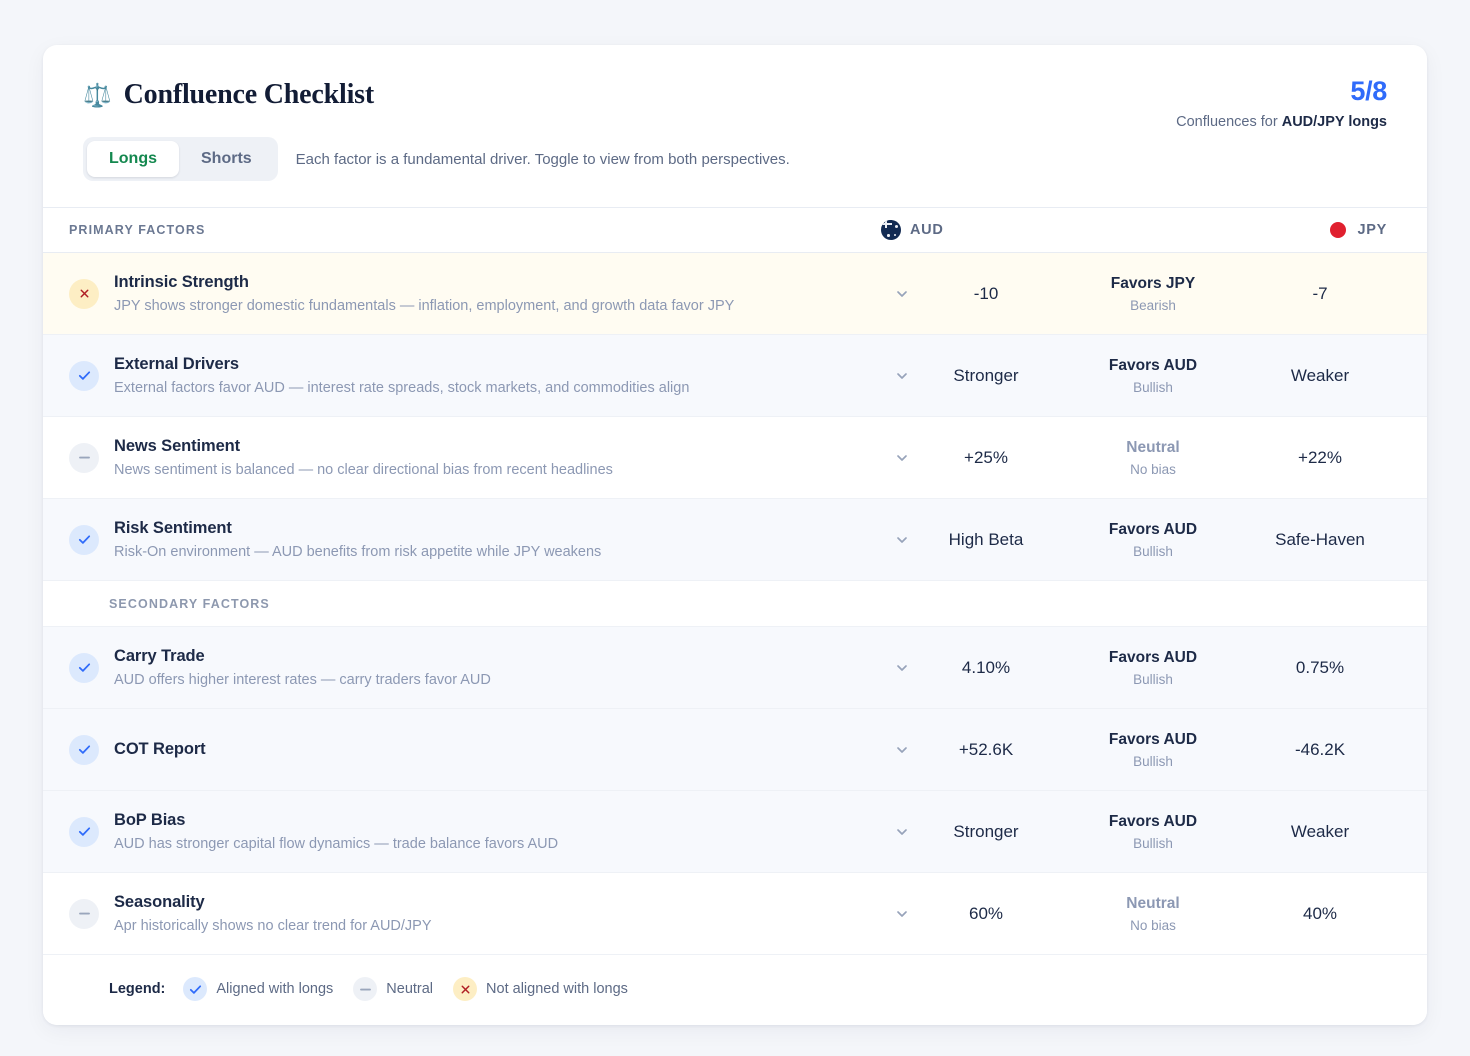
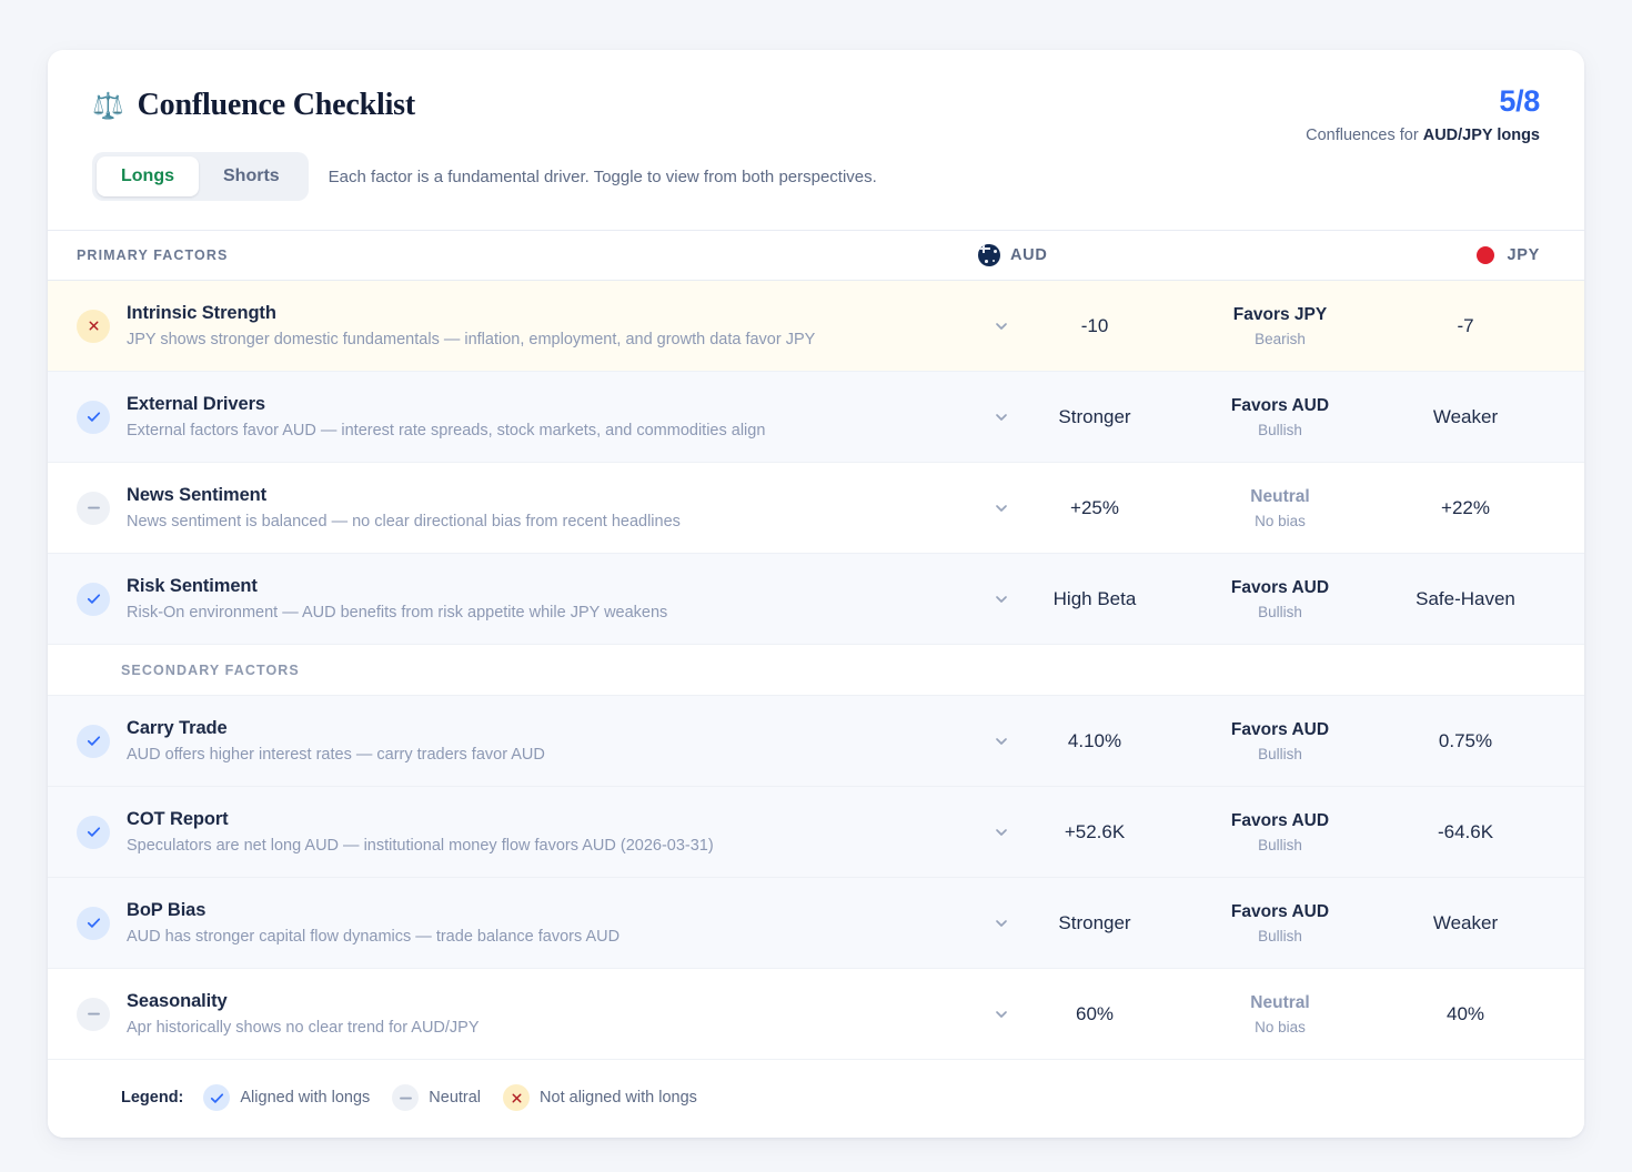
  ⚖️
  Confluence Checklist
  5/8
  Confluences for AUD/JPY longs
  Longs
  Shorts
  Each factor is a fundamental driver. Toggle to view from both perspectives.
  PRIMARY FACTORS
  AUD
  JPY
  Intrinsic Strength
  JPY shows stronger domestic fundamentals — inflation, employment, and growth data favor JPY
  -10
  Favors JPY
  Bearish
  -7
  External Drivers
  External factors favor AUD — interest rate spreads, stock markets, and commodities align
  Stronger
  Favors AUD
  Bullish
  Weaker
  News Sentiment
  News sentiment is balanced — no clear directional bias from recent headlines
  +25%
  Neutral
  No bias
  +22%
  Risk Sentiment
  Risk-On environment — AUD benefits from risk appetite while JPY weakens
  High Beta
  Favors AUD
  Bullish
  Safe-Haven
  SECONDARY FACTORS
  Carry Trade
  AUD offers higher interest rates — carry traders favor AUD
  4.10%
  Favors AUD
  Bullish
  0.75%
  COT Report
+ Speculators are net long AUD — institutional money flow favors AUD (2026-03-31)
  +52.6K
  Favors AUD
  Bullish
- -46.2K
+ -64.6K
  BoP Bias
  AUD has stronger capital flow dynamics — trade balance favors AUD
  Stronger
  Favors AUD
  Bullish
  Weaker
  Seasonality
  Apr historically shows no clear trend for AUD/JPY
  60%
  Neutral
  No bias
  40%
  Legend:
  Aligned with longs
  Neutral
  Not aligned with longs
